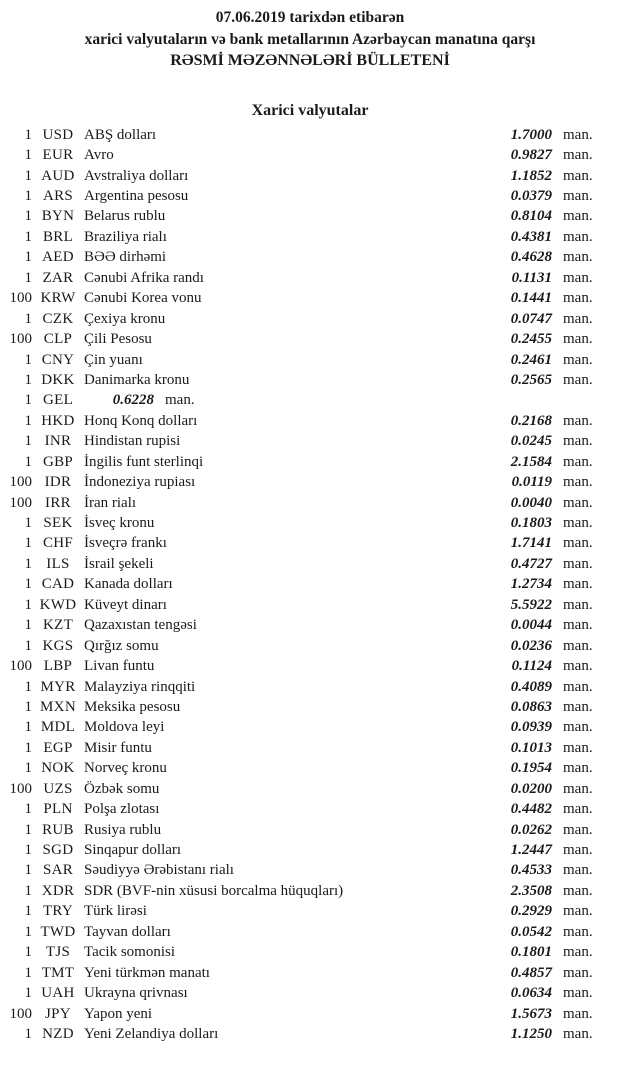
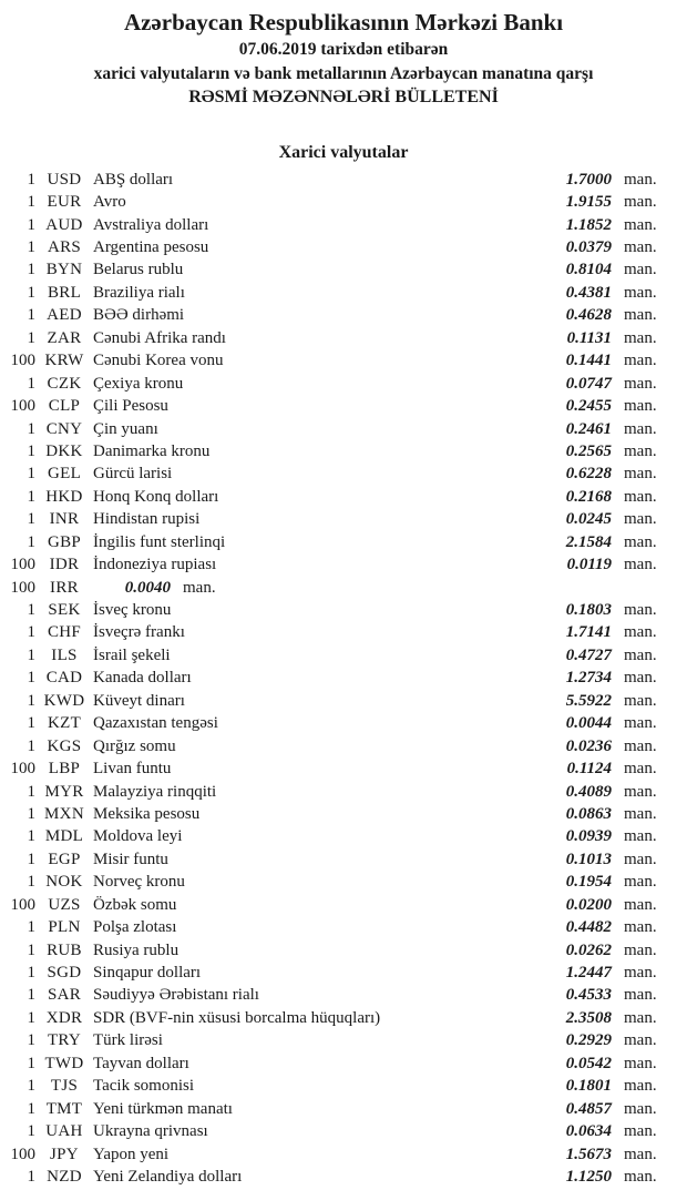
+ Azərbaycan Respublikasının Mərkəzi Bankı
  07.06.2019 tarixdən etibarən
  xarici valyutaların və bank metallarının Azərbaycan manatına qarşı
  RƏSMİ MƏZƏNNƏLƏRİ BÜLLETENİ
  Xarici valyutalar
  1
  USD
  ABŞ dolları
  1.7000
  man.
  1
  EUR
  Avro
- 0.9827
+ 1.9155
  man.
  1
  AUD
  Avstraliya dolları
  1.1852
  man.
  1
  ARS
  Argentina pesosu
  0.0379
  man.
  1
  BYN
  Belarus rublu
  0.8104
  man.
  1
  BRL
  Braziliya rialı
  0.4381
  man.
  1
  AED
  BƏƏ dirhəmi
  0.4628
  man.
  1
  ZAR
  Cənubi Afrika randı
  0.1131
  man.
  100
  KRW
  Cənubi Korea vonu
  0.1441
  man.
  1
  CZK
  Çexiya kronu
  0.0747
  man.
  100
  CLP
  Çili Pesosu
  0.2455
  man.
  1
  CNY
  Çin yuanı
  0.2461
  man.
  1
  DKK
  Danimarka kronu
  0.2565
  man.
  1
  GEL
+ Gürcü larisi
  0.6228
  man.
  1
  HKD
  Honq Konq dolları
  0.2168
  man.
  1
  INR
  Hindistan rupisi
  0.0245
  man.
  1
  GBP
  İngilis funt sterlinqi
  2.1584
  man.
  100
  IDR
  İndoneziya rupiası
  0.0119
  man.
  100
  IRR
- İran rialı
  0.0040
  man.
  1
  SEK
  İsveç kronu
  0.1803
  man.
  1
  CHF
  İsveçrə frankı
  1.7141
  man.
  1
  ILS
  İsrail şekeli
  0.4727
  man.
  1
  CAD
  Kanada dolları
  1.2734
  man.
  1
  KWD
  Küveyt dinarı
  5.5922
  man.
  1
  KZT
  Qazaxıstan tengəsi
  0.0044
  man.
  1
  KGS
  Qırğız somu
  0.0236
  man.
  100
  LBP
  Livan funtu
  0.1124
  man.
  1
  MYR
  Malayziya rinqqiti
  0.4089
  man.
  1
  MXN
  Meksika pesosu
  0.0863
  man.
  1
  MDL
  Moldova leyi
  0.0939
  man.
  1
  EGP
  Misir funtu
  0.1013
  man.
  1
  NOK
  Norveç kronu
  0.1954
  man.
  100
  UZS
  Özbək somu
  0.0200
  man.
  1
  PLN
  Polşa zlotası
  0.4482
  man.
  1
  RUB
  Rusiya rublu
  0.0262
  man.
  1
  SGD
  Sinqapur dolları
  1.2447
  man.
  1
  SAR
  Səudiyyə Ərəbistanı rialı
  0.4533
  man.
  1
  XDR
  SDR (BVF-nin xüsusi borcalma hüquqları)
  2.3508
  man.
  1
  TRY
  Türk lirəsi
  0.2929
  man.
  1
  TWD
  Tayvan dolları
  0.0542
  man.
  1
  TJS
  Tacik somonisi
  0.1801
  man.
  1
  TMT
  Yeni türkmən manatı
  0.4857
  man.
  1
  UAH
  Ukrayna qrivnası
  0.0634
  man.
  100
  JPY
  Yapon yeni
  1.5673
  man.
  1
  NZD
  Yeni Zelandiya dolları
  1.1250
  man.
